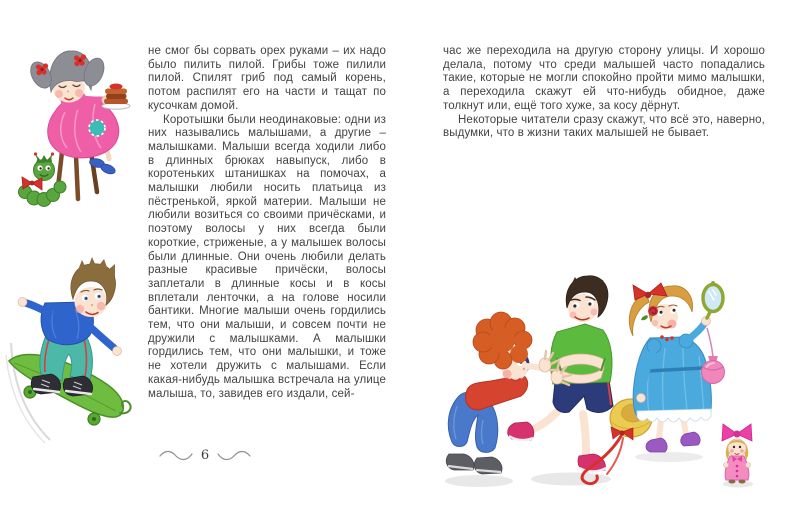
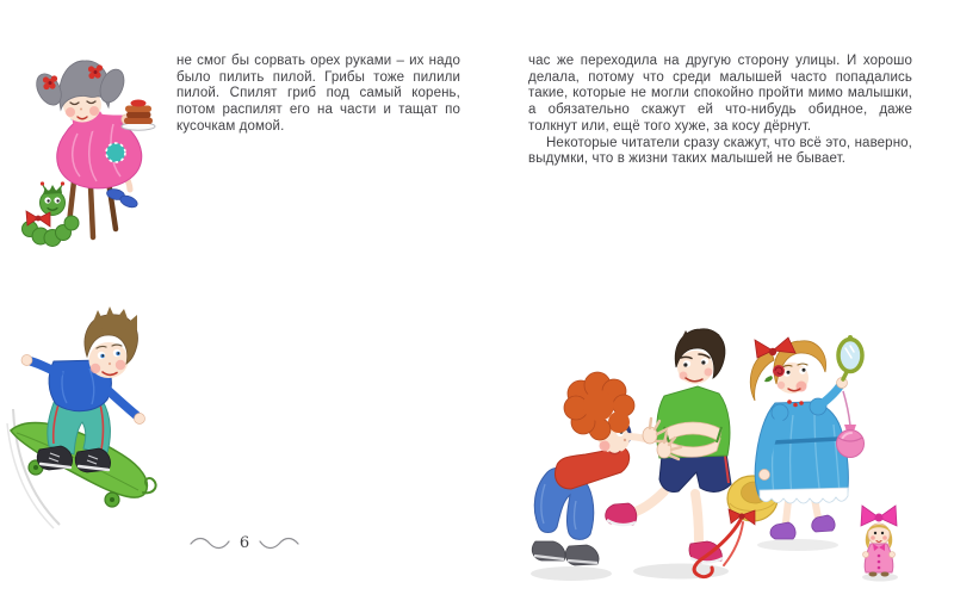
  не смог бы сорвать орех руками – их надо было пилить пилой. Грибы тоже пилили пилой. Спилят гриб под самый корень, потом распилят его на части и тащат по кусочкам домой.
- Коротышки были неодинаковые: одни из них назывались малышами, а другие – малышками. Малыши всегда ходили либо в длинных брюках навыпуск, либо в коротеньких штанишках на помочах, а малышки любили носить платьица из пёстренькой, яркой материи. Малыши не любили возиться со своими причёсками, и поэтому волосы у них всегда были короткие, стриженые, а у малышек волосы были длинные. Они очень любили делать разные красивые причёски, волосы заплетали в длинные косы и в косы вплетали ленточки, а на голове носили бантики. Многие малыши очень гордились тем, что они малыши, и совсем почти не дружили с малышками. А малышки гордились тем, что они малышки, и тоже не хотели дружить с малышами. Если какая-нибудь малышка встречала на улице малыша, то, завидев его издали, сей-
  6
- час же переходила на другую сторону улицы. И хорошо делала, потому что среди малышей часто попадались такие, которые не могли спокойно пройти мимо малышки, а переходила скажут ей что-нибудь обидное, даже толкнут или, ещё того хуже, за косу дёрнут.
+ час же переходила на другую сторону улицы. И хорошо делала, потому что среди малышей часто попадались такие, которые не могли спокойно пройти мимо малышки, а обязательно скажут ей что-нибудь обидное, даже толкнут или, ещё того хуже, за косу дёрнут.
  Некоторые читатели сразу скажут, что всё это, наверно, выдумки, что в жизни таких малышей не бывает.
